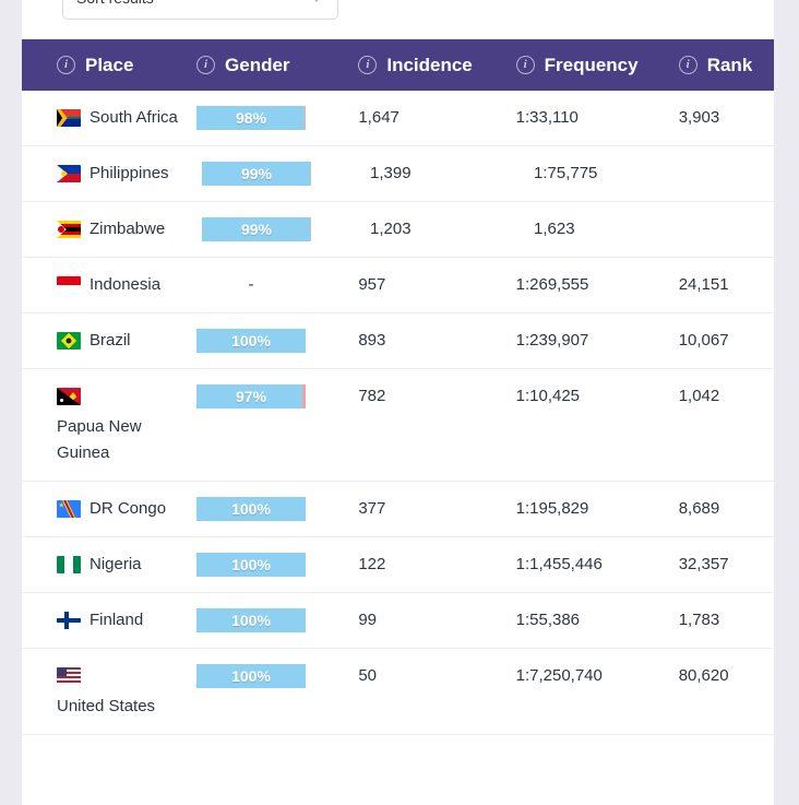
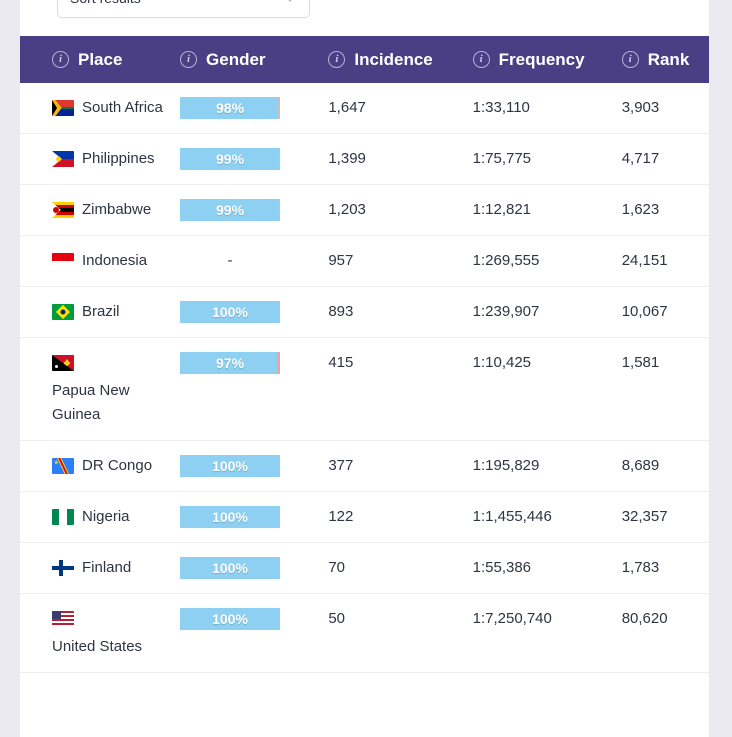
  i
  Place
  i
  Gender
  i
  Incidence
  i
  Frequency
  i
  Rank
  South Africa
  98%
  1,647
  1:33,110
  3,903
  Philippines
  99%
  1,399
  1:75,775
+ 4,717
  Zimbabwe
  99%
  1,203
+ 1:12,821
  1,623
  Indonesia
  -
  957
  1:269,555
  24,151
  Brazil
  100%
  893
  1:239,907
  10,067
  Papua New Guinea
  97%
- 782
+ 415
  1:10,425
- 1,042
+ 1,581
  DR Congo
  100%
  377
  1:195,829
  8,689
  Nigeria
  100%
  122
  1:1,455,446
  32,357
  Finland
  100%
- 99
+ 70
  1:55,386
  1,783
  United States
  100%
  50
  1:7,250,740
  80,620
